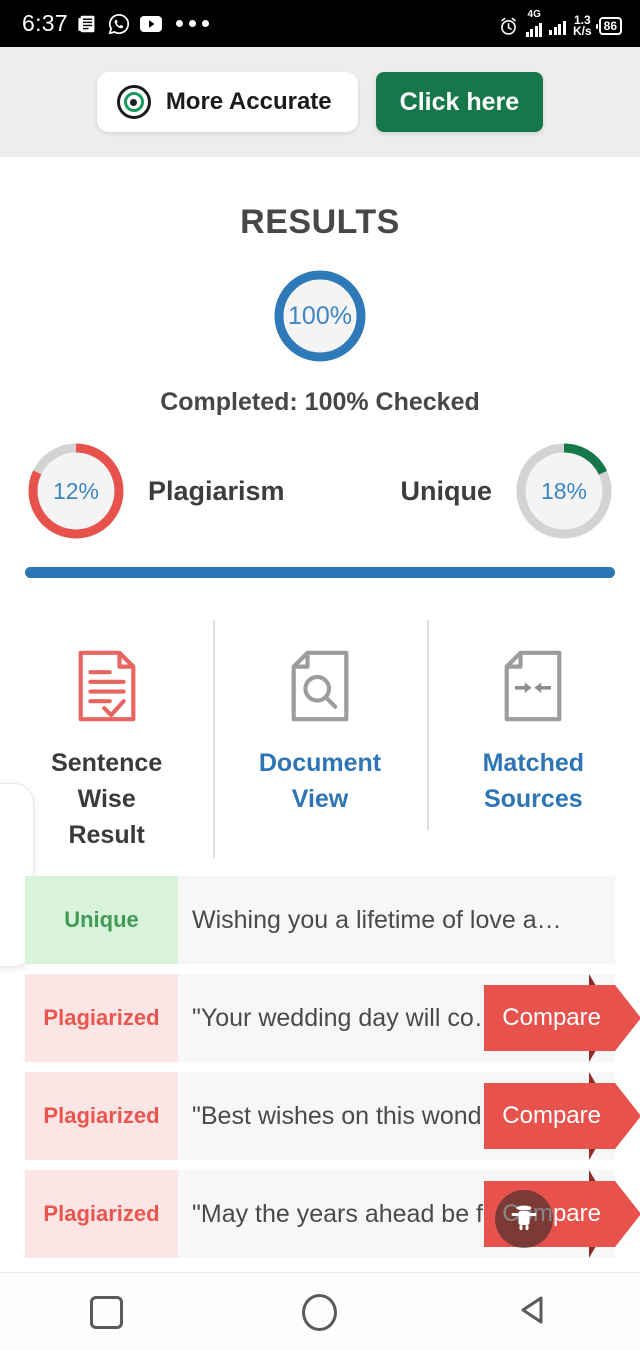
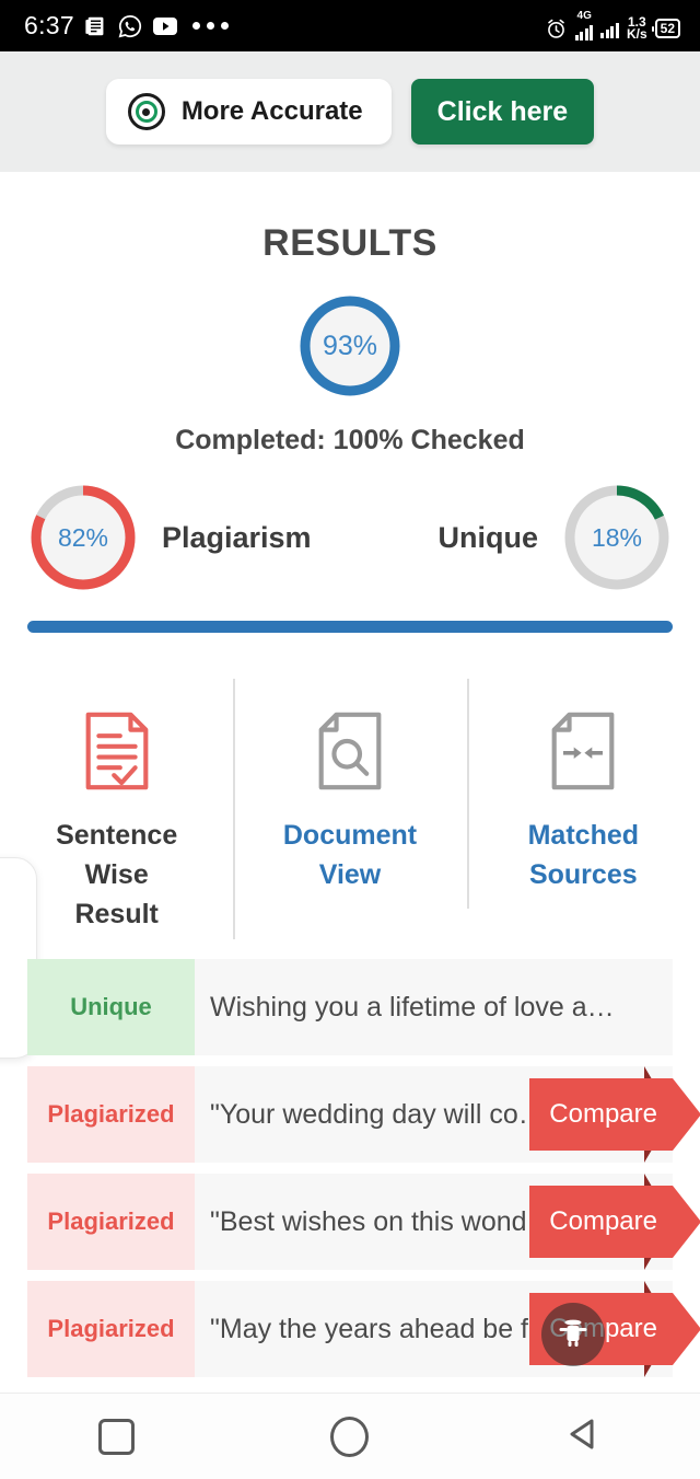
  6:37
  4G
  1.3
  K/s
- 86
+ 52
  More Accurate
  Click here
  RESULTS
- 100%
+ 93%
  Completed: 100% Checked
- 12%
+ 82%
  Plagiarism
  Unique
  18%
  Sentence
  Wise
  Result
  Document
  View
  Matched
  Sources
  Unique
  Wishing you a lifetime of love a…
  Plagiarized
  "Your wedding day will co
  Compare
  Plagiarized
  "Best wishes on this wond
  Compare
  Plagiarized
  "May the years ahead be f
  Cmpare
